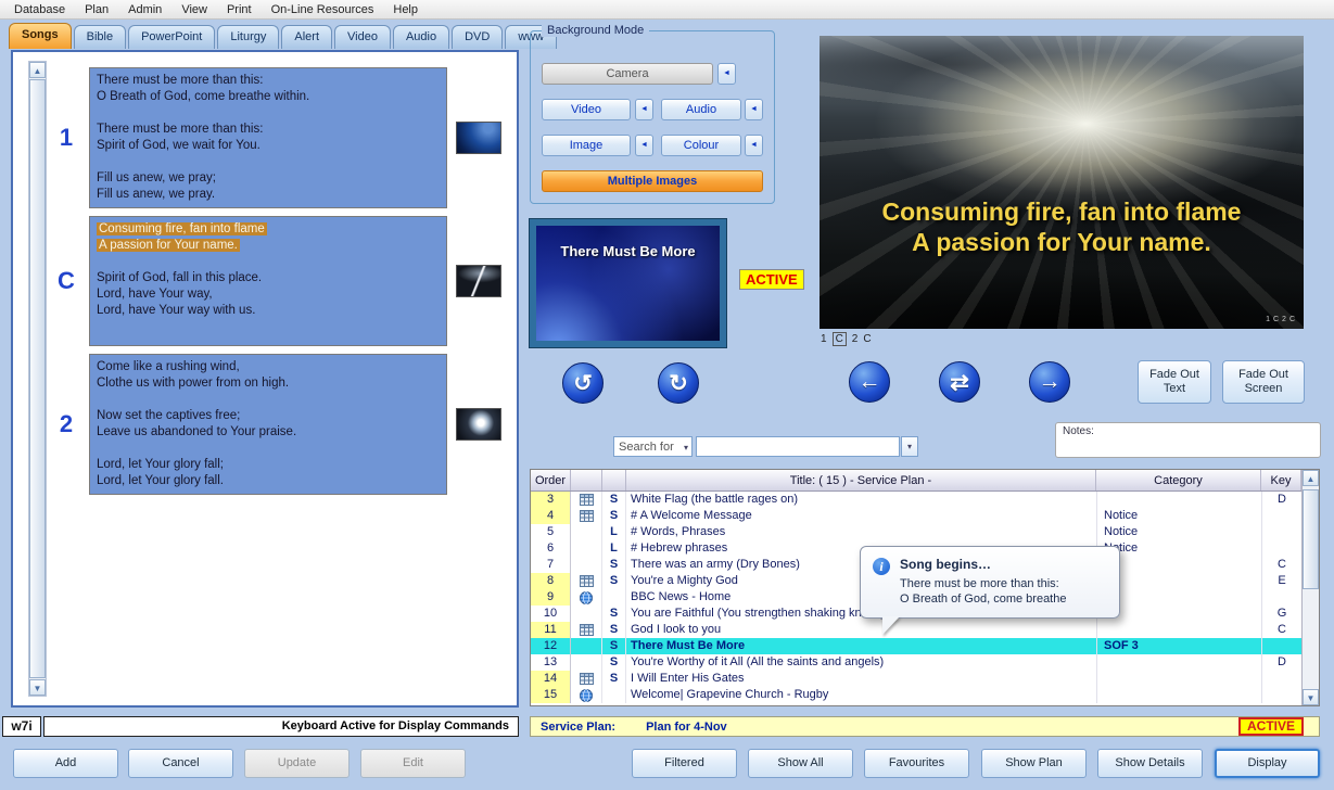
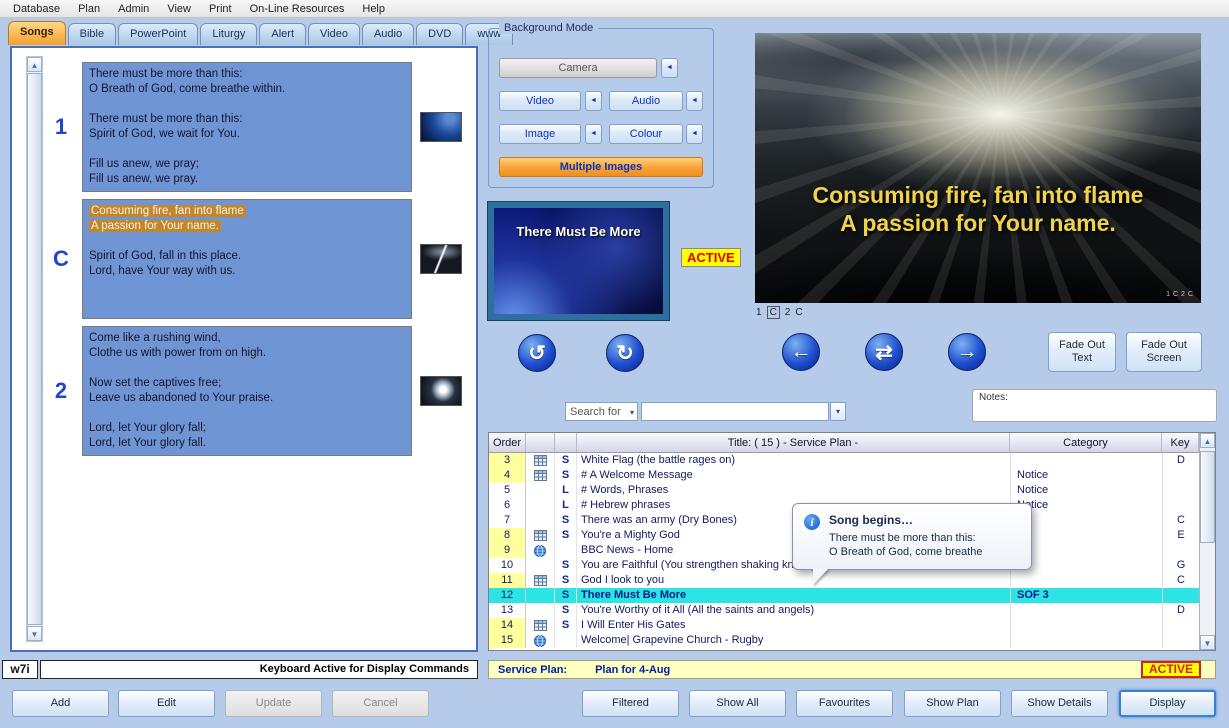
  Database
  Plan
  Admin
  View
  Print
  On-Line Resources
  Help
  Songs
  Bible
  PowerPoint
  Liturgy
  Alert
  Video
  Audio
  DVD
  www
  ▲
  ▼
  1
  There must be more than this:
  O Breath of God, come breathe within.
  There must be more than this:
  Spirit of God, we wait for You.
  Fill us anew, we pray;
  Fill us anew, we pray.
  C
  Consuming fire, fan into flame
  A passion for Your name.
  Spirit of God, fall in this place.
- Lord, have Your way,
  Lord, have Your way with us.
  2
  Come like a rushing wind,
  Clothe us with power from on high.
  Now set the captives free;
  Leave us abandoned to Your praise.
  Lord, let Your glory fall;
  Lord, let Your glory fall.
  Background Mode
  Camera
  Video
  Audio
  Image
  Colour
  Multiple Images
  There Must Be More
  ACTIVE
  Consuming fire, fan into flame
  A passion for Your name.
  1
  C
  2
  C
  ↺
  ↻
  ←
  ⇄
  →
  Fade Out Text
  Fade Out Screen
  Search for
  Notes:
  Order
  Title: ( 15 ) - Service Plan -
  Category
  Key
  3
  S
  White Flag (the battle rages on)
  D
  4
  S
  # A Welcome Message
  Notice
  5
  L
  # Words, Phrases
  Notice
  6
  L
  # Hebrew phrases
  7
  S
  There was an army (Dry Bones)
  C
  8
  S
  You're a Mighty God
  E
  9
  BBC News - Home
  10
  S
  You are Faithful (You strengthen shaking kn
  G
  11
  S
  God I look to you
  C
  12
  S
  There Must Be More
  SOF 3
  13
  S
  You're Worthy of it All (All the saints and angels)
  D
  14
  S
  I Will Enter His Gates
  15
  Welcome| Grapevine Church - Rugby
  ▲
  ▼
  i
  Song begins…
  There must be more than this:
  O Breath of God, come breathe
  w7i
  Keyboard Active for Display Commands
  Service Plan:
- Plan for 4-Nov
+ Plan for 4-Aug
  ACTIVE
  Add
- Cancel
+ Edit
  Update
- Edit
+ Cancel
  Filtered
  Show All
  Favourites
  Show Plan
  Show Details
  Display
